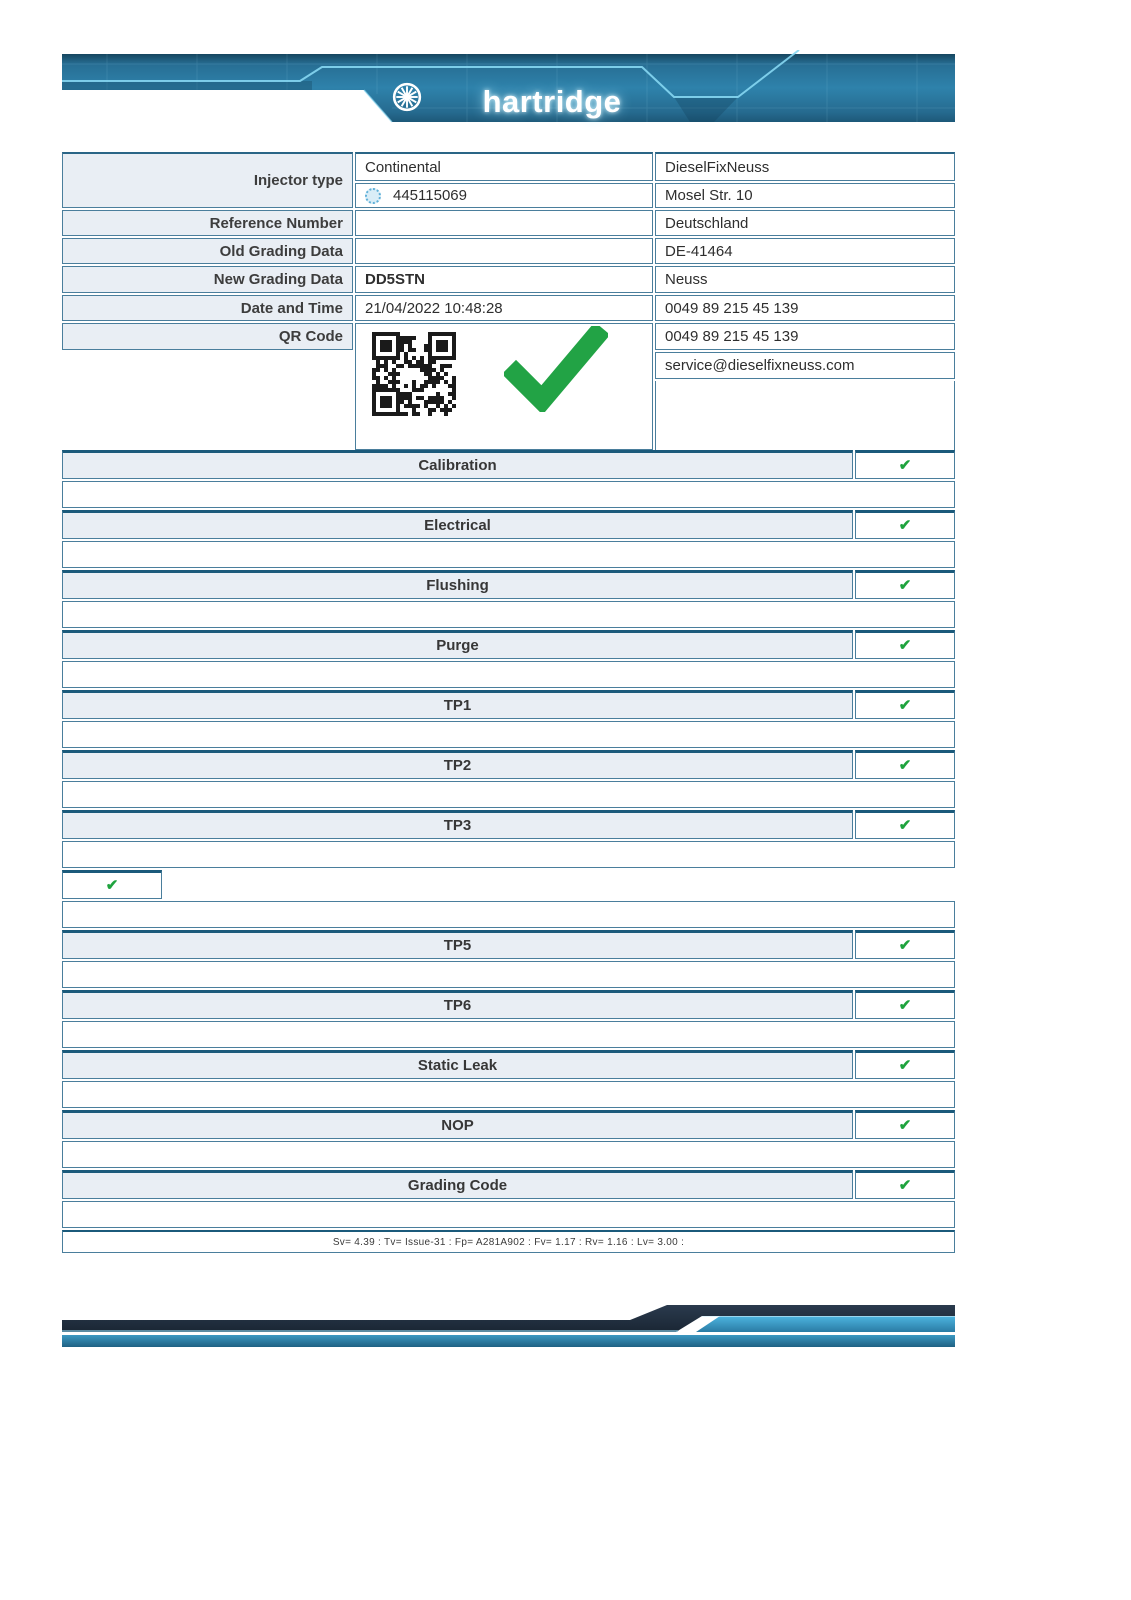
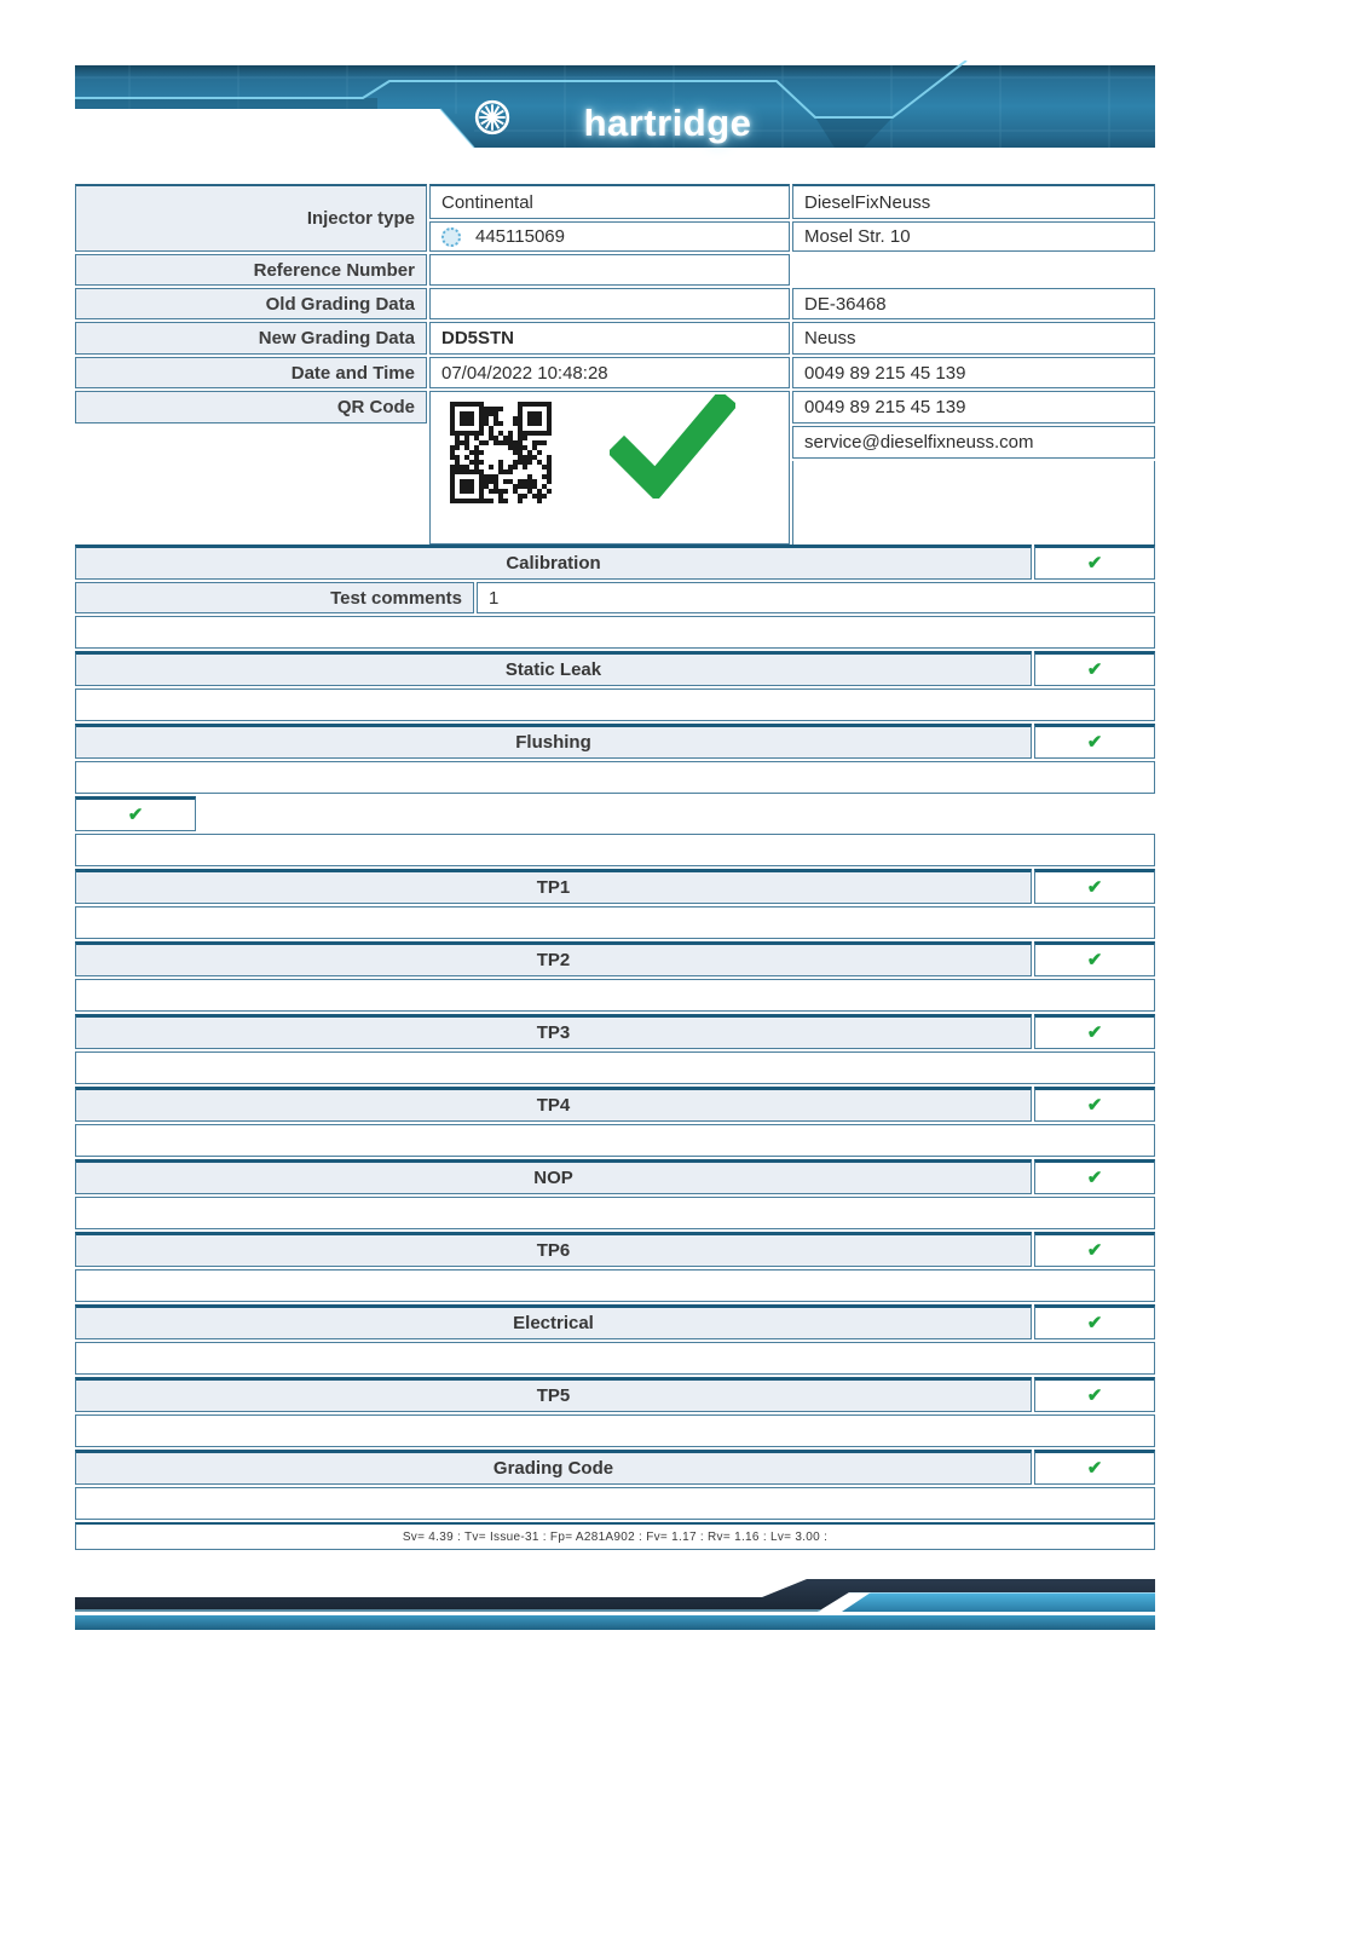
  hartridge
  Injector type
  Reference Number
  Old Grading Data
  New Grading Data
  Date and Time
  QR Code
  Continental
  445115069
  DD5STN
- 21/04/2022 10:48:28
+ 07/04/2022 10:48:28
  DieselFixNeuss
  Mosel Str. 10
- Deutschland
- DE-41464
+ DE-36468
  Neuss
  0049 89 215 45 139
  0049 89 215 45 139
  service@dieselfixneuss.com
  Calibration
  ✔
+ Test comments
+ 1
- Electrical
+ Static Leak
  ✔
  Flushing
  ✔
- Purge
  ✔
  TP1
  ✔
  TP2
  ✔
  TP3
  ✔
+ TP4
  ✔
- TP5
+ NOP
  ✔
  TP6
  ✔
- Static Leak
+ Electrical
  ✔
- NOP
+ TP5
  ✔
  Grading Code
  ✔
  Sv= 4.39 : Tv= Issue-31 : Fp= A281A902 : Fv= 1.17 : Rv= 1.16 : Lv= 3.00 :
